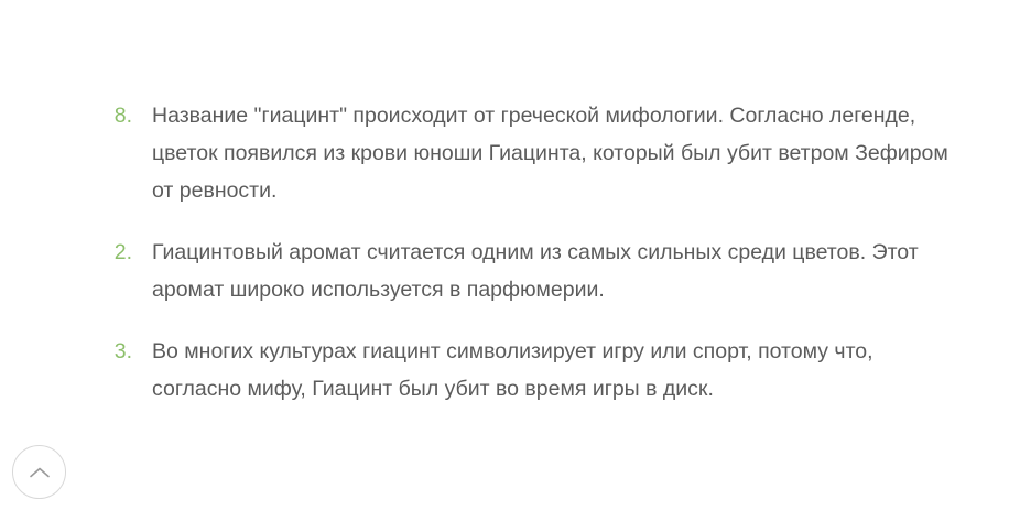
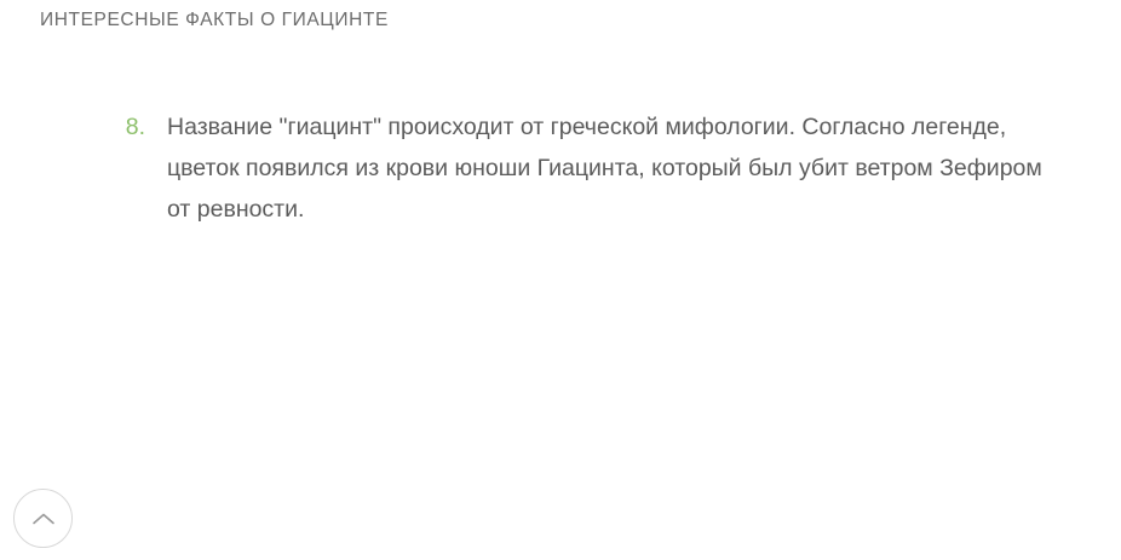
+ ИНТЕРЕСНЫЕ ФАКТЫ О ГИАЦИНТЕ
  8.
  Название "гиацинт" происходит от греческой мифологии. Согласно легенде, цветок появился из крови юноши Гиацинта, который был убит ветром Зефиром от ревности.
- 2.
- Гиацинтовый аромат считается одним из самых сильных среди цветов. Этот аромат широко используется в парфюмерии.
- 3.
- Во многих культурах гиацинт символизирует игру или спорт, потому что, согласно мифу, Гиацинт был убит во время игры в диск.
